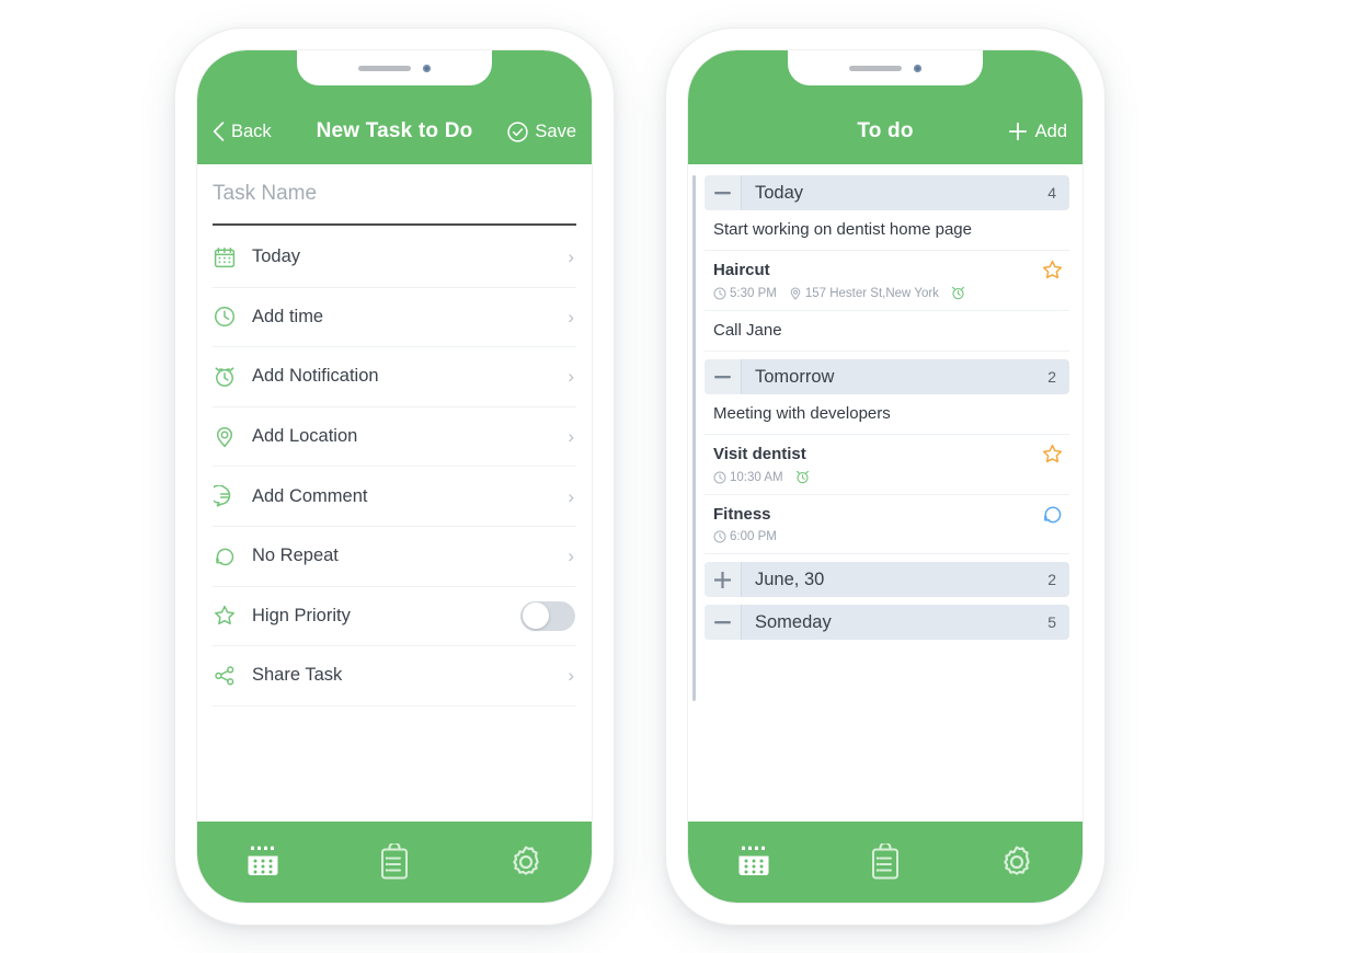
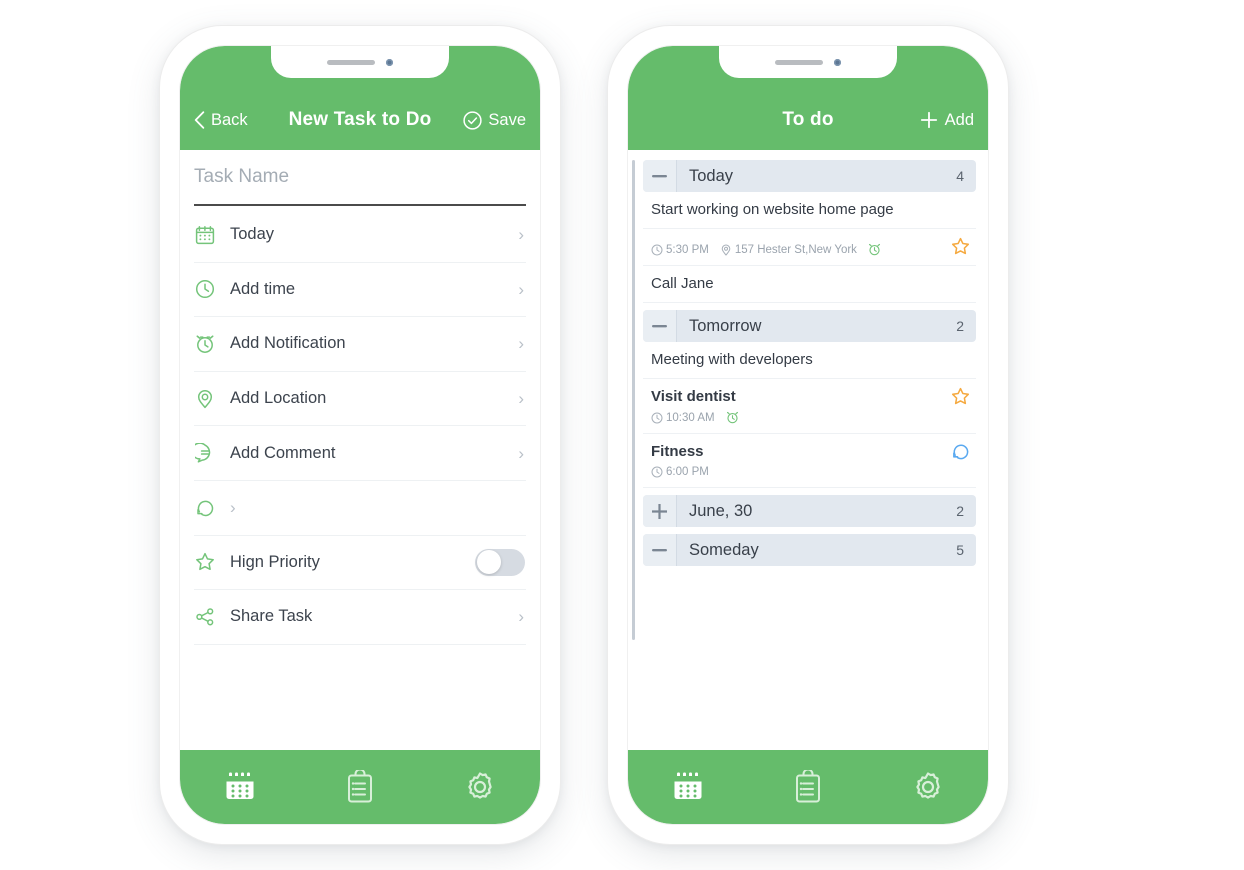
  New Task to Do
  Back
  Save
  Task Name
  Today
  ›
  Add time
  ›
  Add Notification
  ›
  Add Location
  ›
  Add Comment
  ›
- No Repeat
  ›
  Hign Priority
  Share Task
  ›
  To do
  Add
  Today
  4
- Start working on dentist home page
+ Start working on website home page
- Haircut
  5:30 PM
  157 Hester St,New York
  Call Jane
  Tomorrow
  2
  Meeting with developers
  Visit dentist
  10:30 AM
  Fitness
  6:00 PM
  June, 30
  2
  Someday
  5
